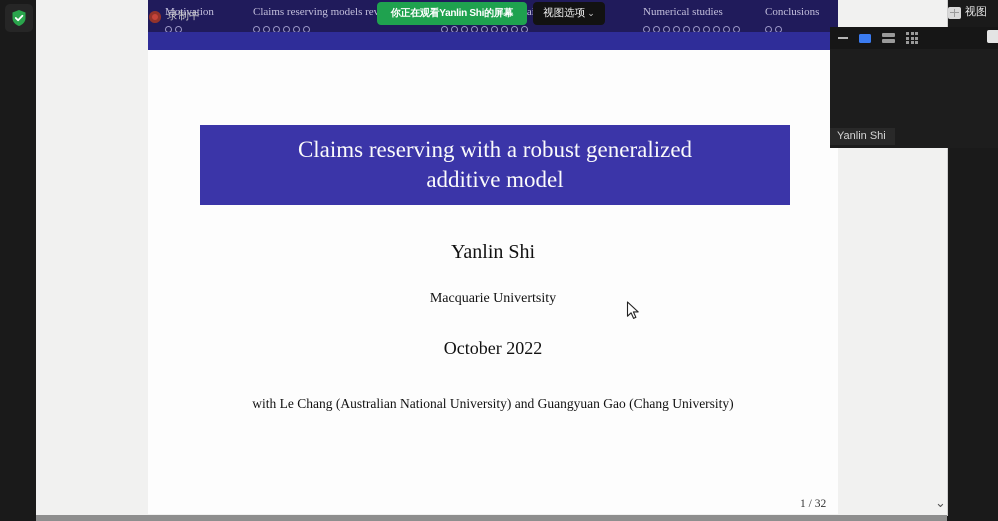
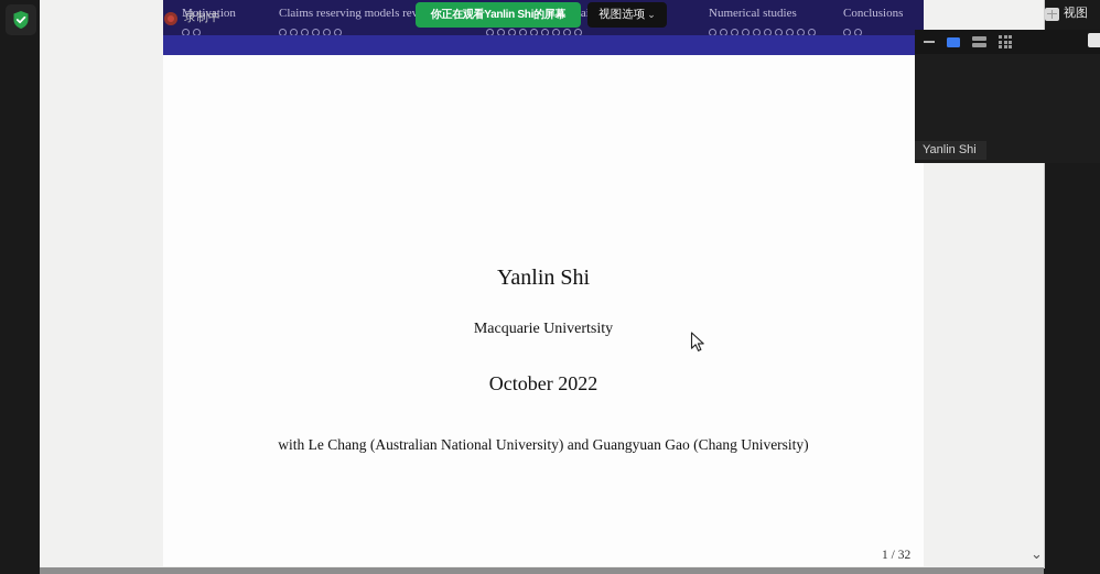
  Motivation
  Claims reserving models re
  Numerical studies
  Conclusions
- Claims reserving with a robust generalized
- additive model
  Yanlin Shi
  Macquarie Univertsity
  October 2022
  with Le Chang (Australian National University) and Guangyuan Gao (Chang University)
  1 / 32
  录制中
  ⌄
  你正在观看Yanlin Shi的屏幕
  视图选项 ⌄
  视图
  Yanlin Shi
